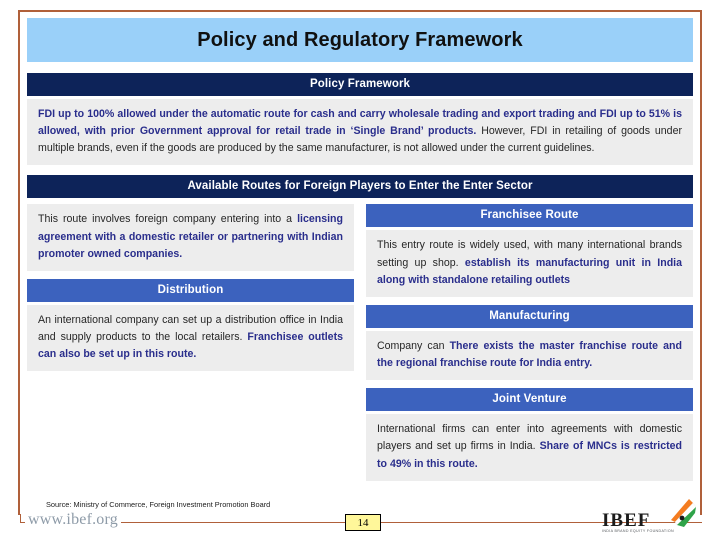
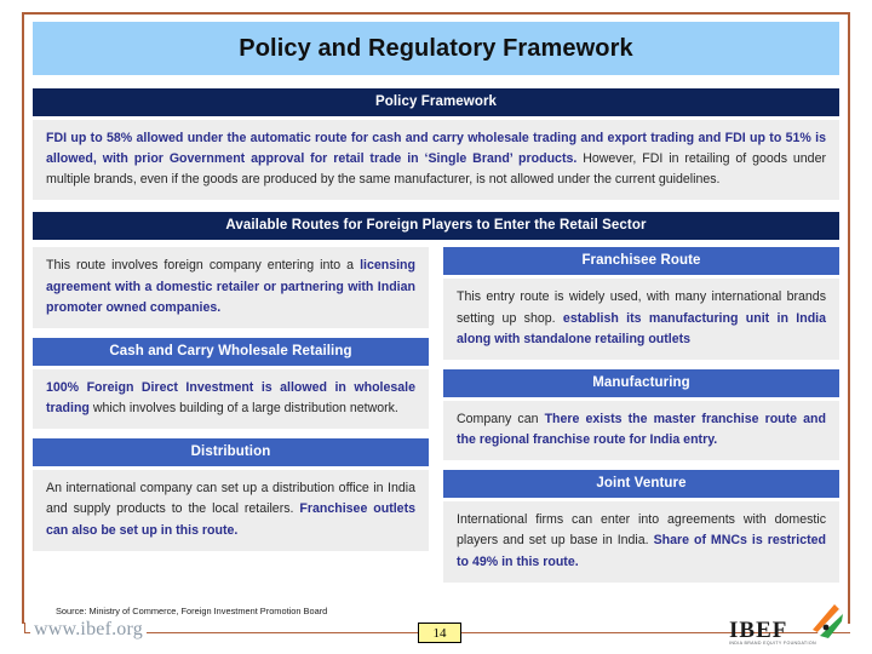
  Policy and Regulatory Framework
  Policy Framework
- FDI up to 100% allowed under the automatic route for cash and carry wholesale trading and export trading and FDI up to 51% is allowed, with prior Government approval for retail trade in ‘Single Brand’ products. However, FDI in retailing of goods under multiple brands, even if the goods are produced by the same manufacturer, is not allowed under the current guidelines.
+ FDI up to 58% allowed under the automatic route for cash and carry wholesale trading and export trading and FDI up to 51% is allowed, with prior Government approval for retail trade in ‘Single Brand’ products. However, FDI in retailing of goods under multiple brands, even if the goods are produced by the same manufacturer, is not allowed under the current guidelines.
- Available Routes for Foreign Players to Enter the Enter Sector
+ Available Routes for Foreign Players to Enter the Retail Sector
  This route involves foreign company entering into a licensing agreement with a domestic retailer or partnering with Indian promoter owned companies.
+ Cash and Carry Wholesale Retailing
+ 100% Foreign Direct Investment is allowed in wholesale trading which involves building of a large distribution network.
  Distribution
  An international company can set up a distribution office in India and supply products to the local retailers. Franchisee outlets can also be set up in this route.
  Franchisee Route
  This entry route is widely used, with many international brands setting up shop. establish its manufacturing unit in India along with standalone retailing outlets
  Manufacturing
  Company can There exists the master franchise route and the regional franchise route for India entry.
  Joint Venture
- International firms can enter into agreements with domestic players and set up firms in India. Share of MNCs is restricted to 49% in this route.
+ International firms can enter into agreements with domestic players and set up base in India. Share of MNCs is restricted to 49% in this route.
  Source: Ministry of Commerce, Foreign Investment Promotion Board
  www.ibef.org
  14
  IBEF
